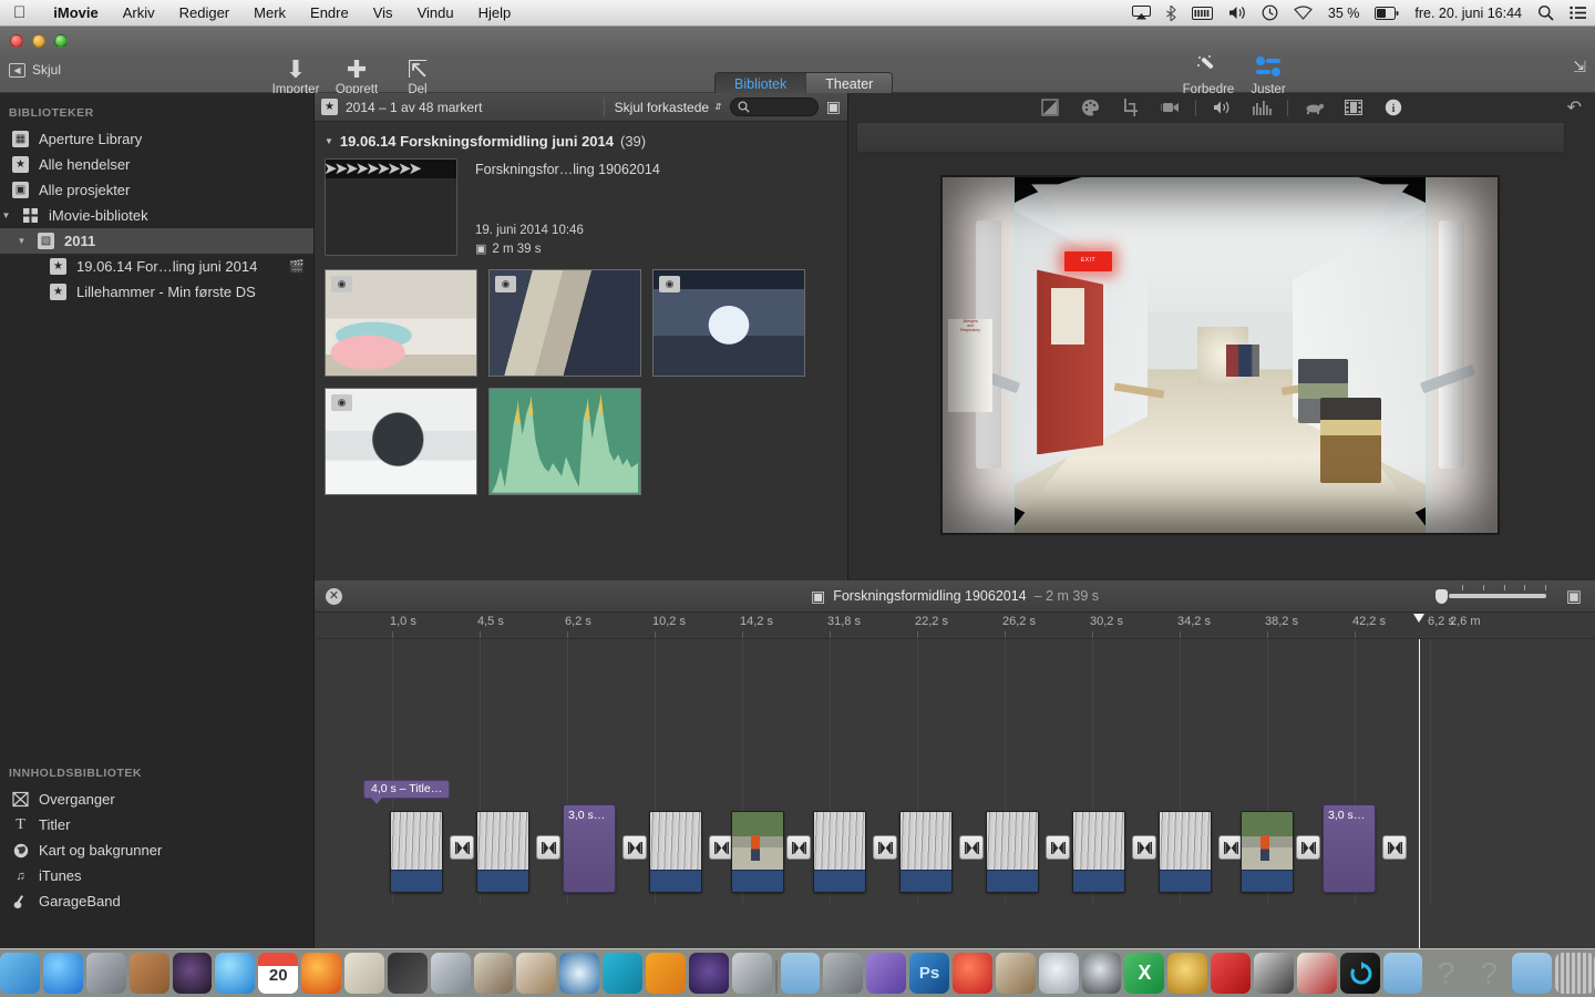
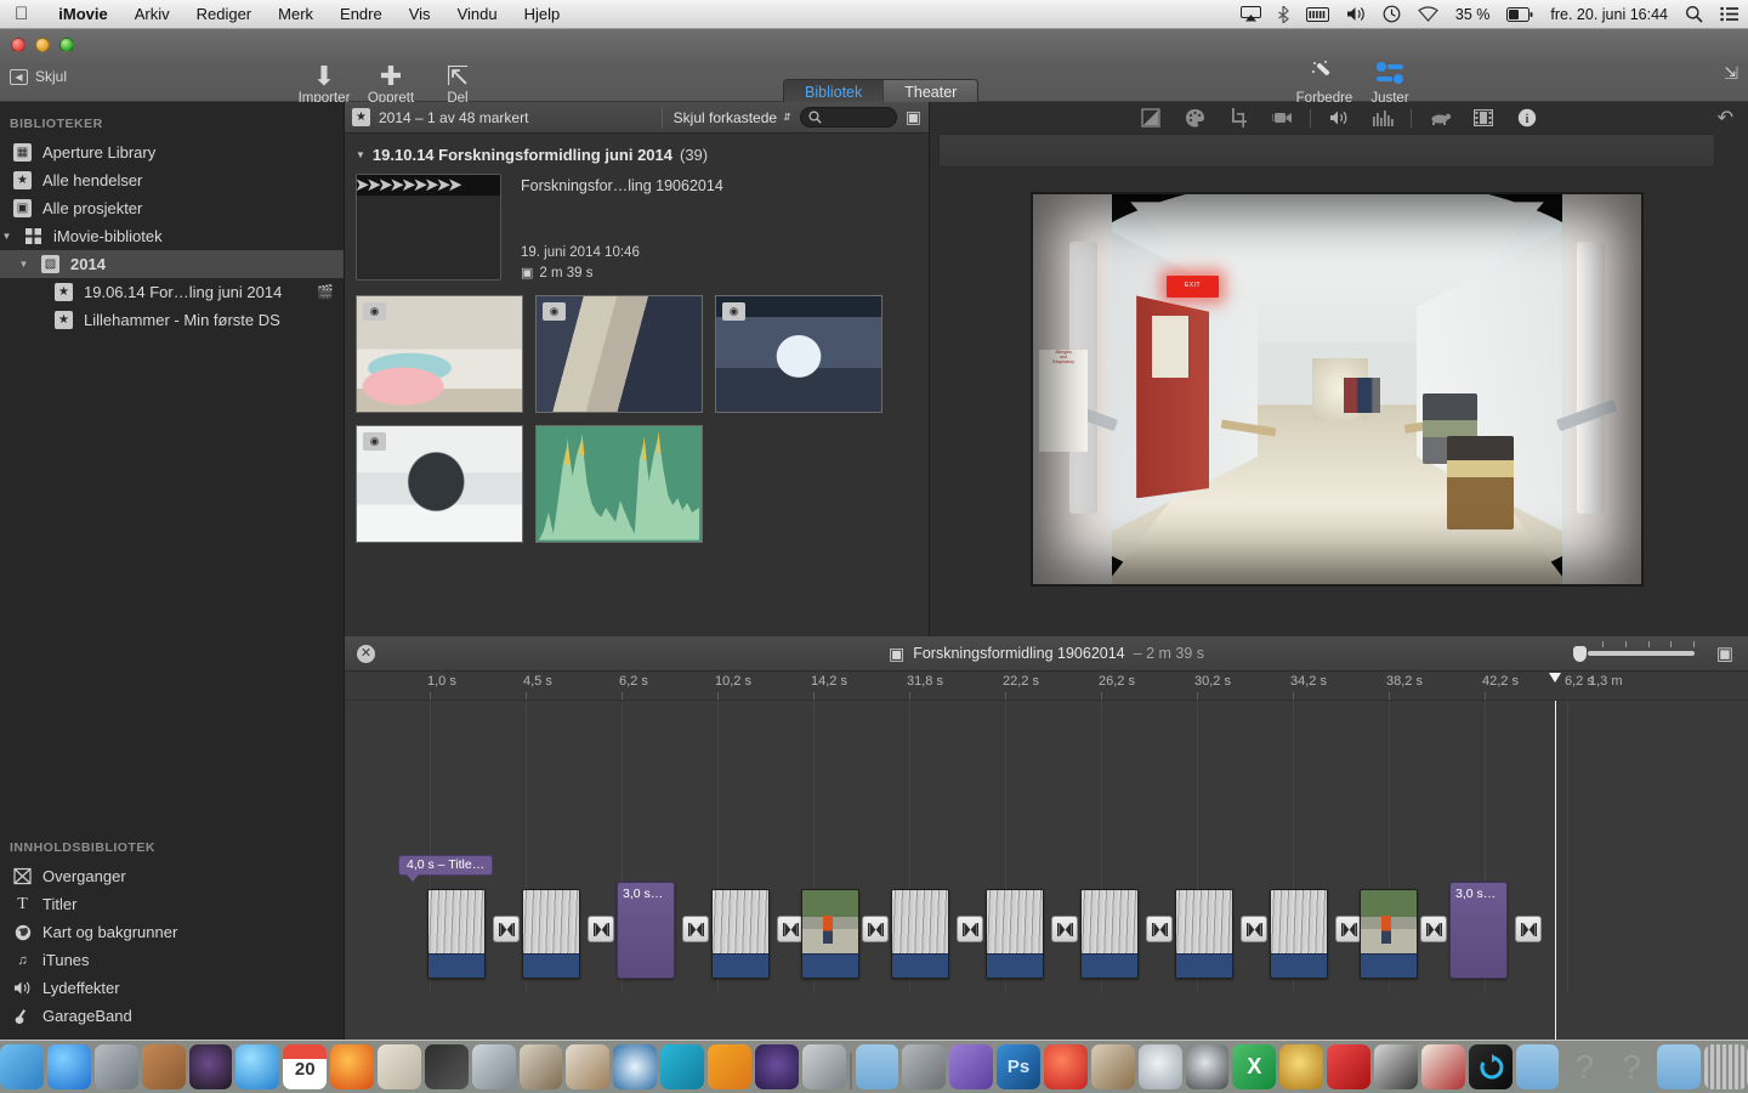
  
  iMovie
  Arkiv
  Rediger
  Merk
  Endre
  Vis
  Vindu
  Hjelp
  35 %
  fre. 20. juni 16:44
  ◀
  Skjul
  ⬇
  Importer
  ✚
  Opprett
  ⇱
  Del
  Bibliotek
  Theater
  Forbedre
  Juster
  ⇲
  BIBLIOTEKER
  ▦
  Aperture Library
  ★
  Alle hendelser
  ▣
  Alle prosjekter
  ▼
  iMovie-bibliotek
  ▼
  ▧
- 2011
+ 2014
  ★
  19.06.14 For…ling juni 2014
  🎬
  ★
  Lillehammer - Min første DS
  INNHOLDSBIBLIOTEK
  Overganger
  T
  Titler
  Kart og bakgrunner
  ♫
  iTunes
+ Lydeffekter
  GarageBand
  ★
  2014 – 1 av 48 markert
  Skjul forkastede
  ⇵
  ▣
  ▼
- 19.06.14 Forskningsformidling juni 2014
+ 19.10.14 Forskningsformidling juni 2014
  (39)
  ➤➤➤➤➤➤➤➤➤
  Forskningsfor…ling 19062014
  19. juni 2014 10:46
  ▣
  2 m 39 s
  ◉
  ◉
  ◉
  ◉
  i
  ↶
  ✕
  ▣
  Forskningsformidling 19062014
  – 2 m 39 s
  ▣
  1,0 s
  4,5 s
  6,2 s
  10,2 s
  14,2 s
  31,8 s
  22,2 s
  26,2 s
  30,2 s
  34,2 s
  38,2 s
  42,2 s
  6,2 s
- 2,6 m
+ 1,3 m
  4,0 s – Title…
  3,0 s…
  3,0 s…
  20
  Ps
  X
